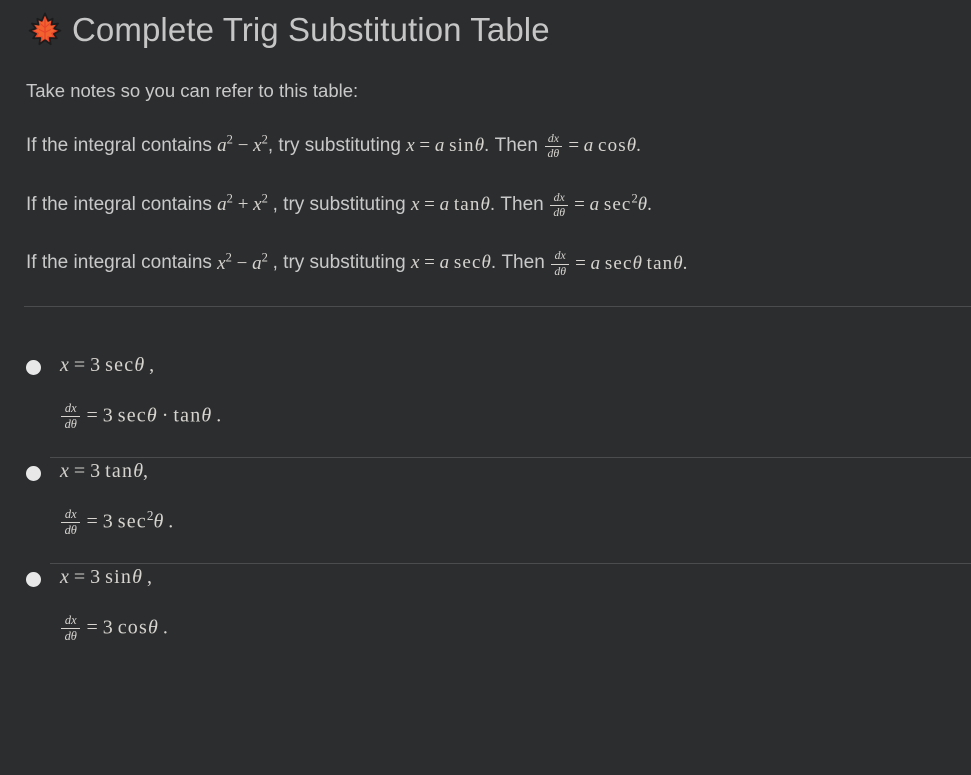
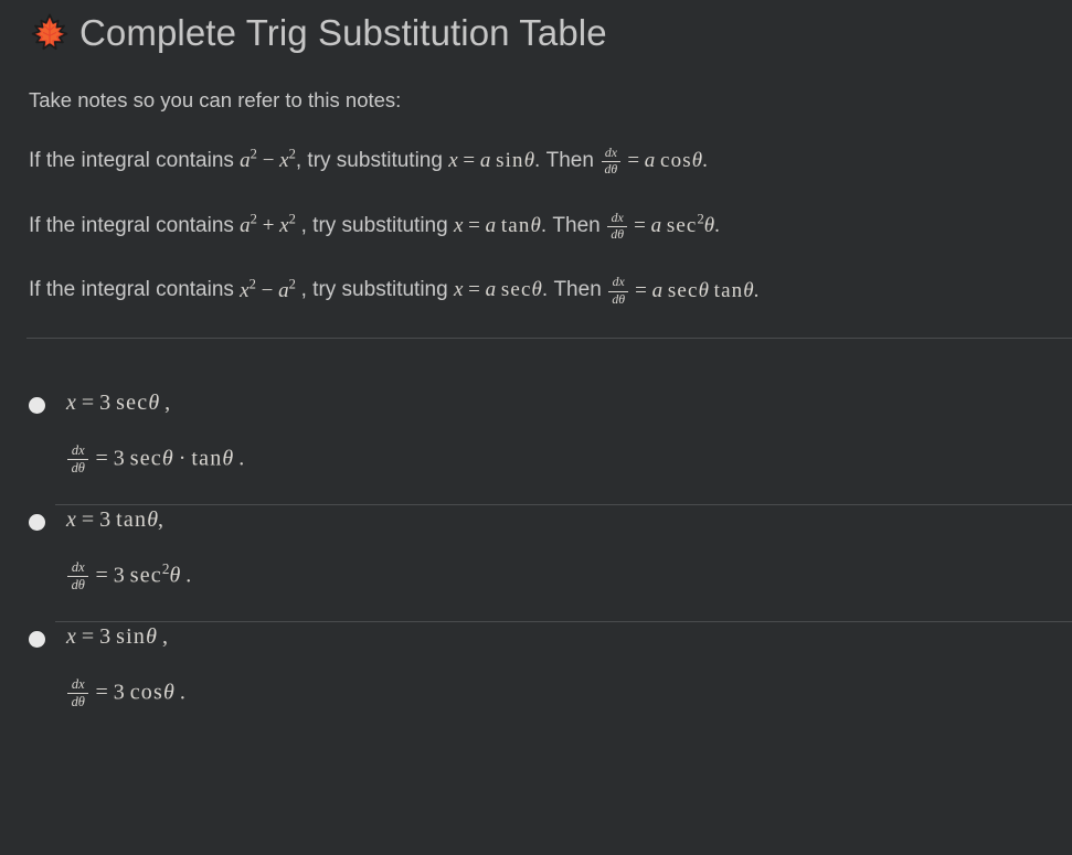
  Complete Trig Substitution Table
- Take notes so you can refer to this table:
+ Take notes so you can refer to this notes:
  If the integral contains a2 − x2, try substituting x = a sinθ. Then
  dx
  dθ
  = a cosθ.
  If the integral contains a2 + x2 , try substituting x = a tanθ. Then
  dx
  dθ
  = a sec2θ.
  If the integral contains x2 − a2 , try substituting x = a secθ. Then
  dx
  dθ
  = a secθ tanθ.
  x = 3 secθ ,
  dx
  dθ
  = 3 secθ · tanθ .
  x = 3 tanθ,
  dx
  dθ
  = 3 sec2θ .
  x = 3 sinθ ,
  dx
  dθ
  = 3 cosθ .
